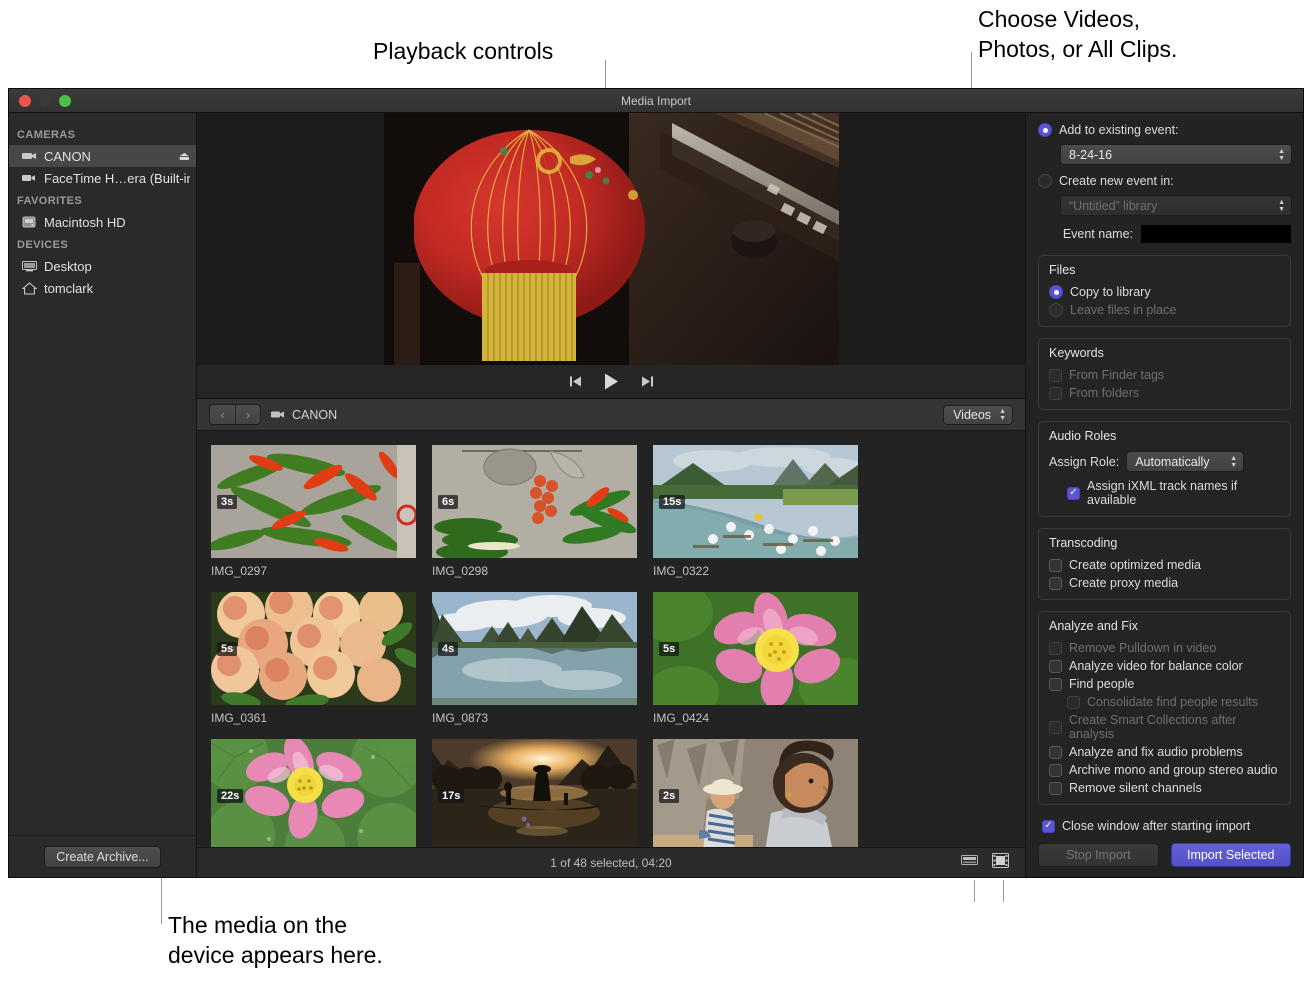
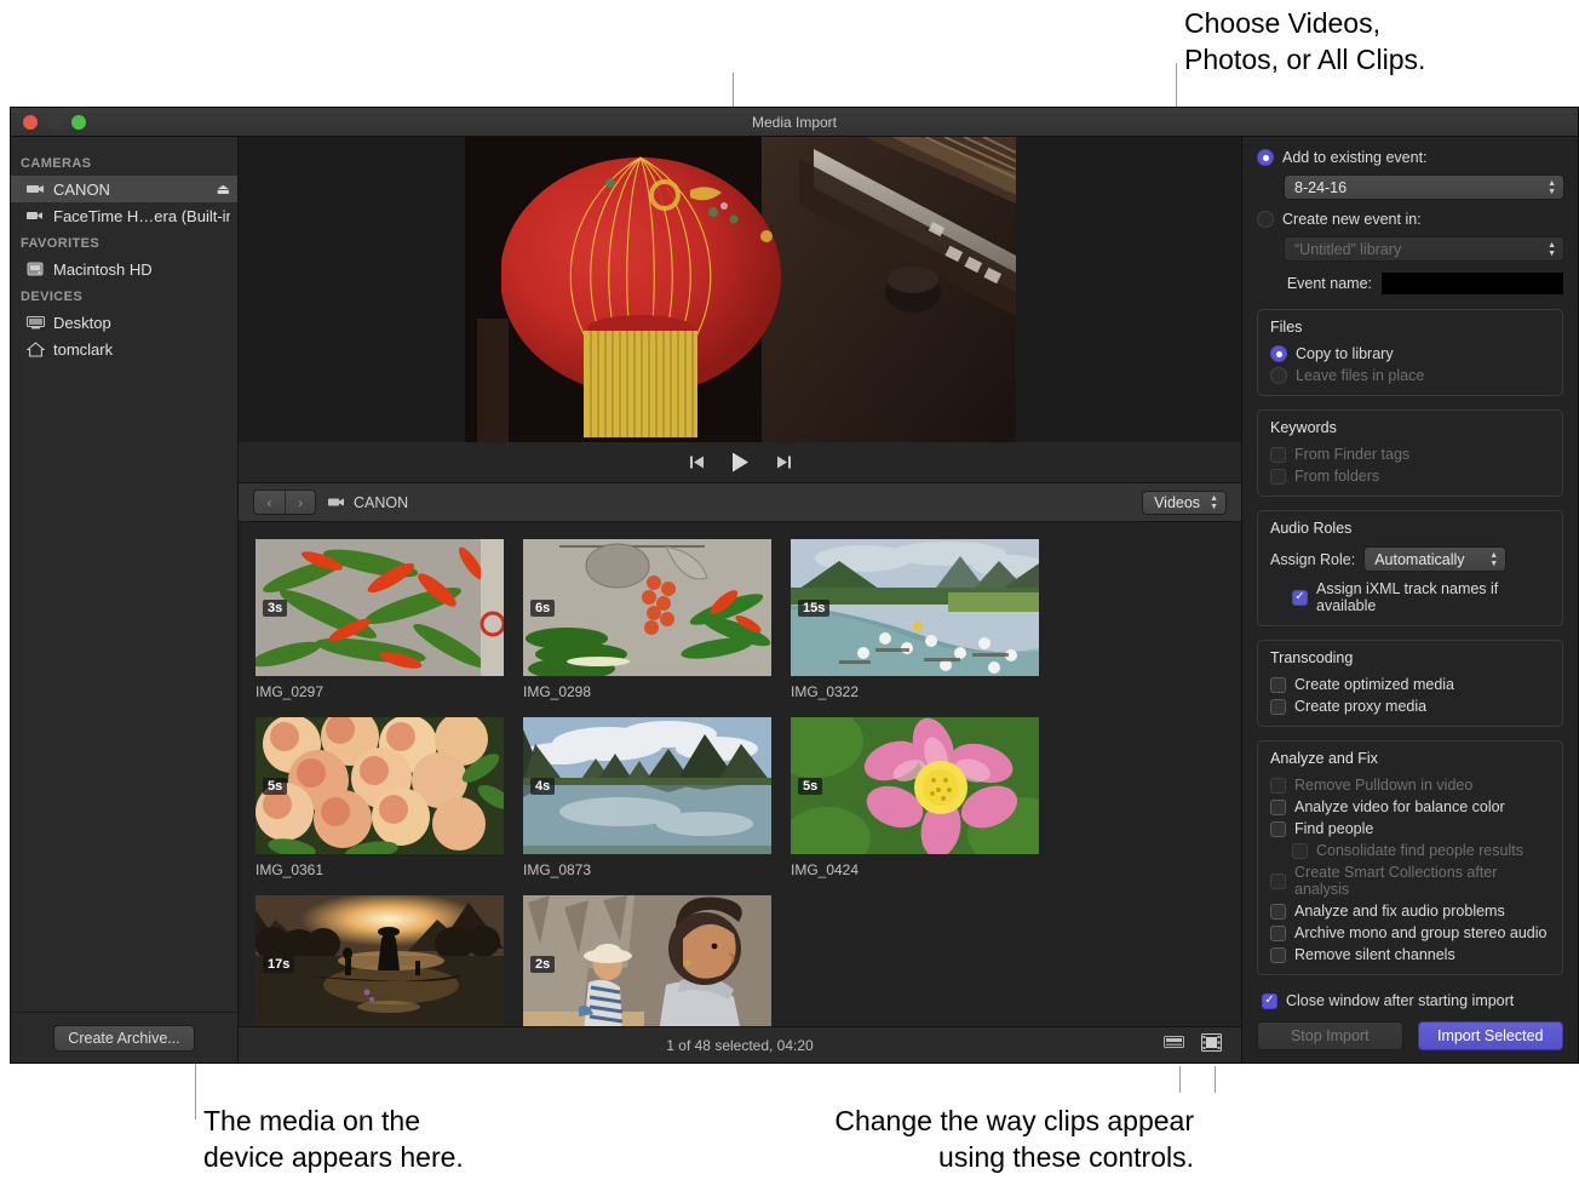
- Playback controls
  Choose Videos,
  Photos, or All Clips.
  The media on the
  device appears here.
+ Change the way clips appear
+ using these controls.
  Media Import
  CAMERAS
  CANON
  ⏏
  FaceTime H…era (Built-i
  FAVORITES
  Macintosh HD
  DEVICES
  Desktop
  tomclark
  Create Archive...
  ‹
  ›
  CANON
  Videos
  3s
  IMG_0297
  6s
  IMG_0298
  15s
  IMG_0322
  5s
  IMG_0361
  4s
  IMG_0873
  5s
  IMG_0424
- 22s
  17s
  2s
  1 of 48 selected, 04:20
  Add to existing event:
  8-24-16
  Create new event in:
  “Untitled” library
  Event name:
  Files
  Copy to library
  Leave files in place
  Keywords
  From Finder tags
  From folders
  Audio Roles
  Assign Role:
  Automatically
  ✓
  Assign iXML track names if available
  Transcoding
  Create optimized media
  Create proxy media
  Analyze and Fix
  Remove Pulldown in video
  Analyze video for balance color
  Find people
  Consolidate find people results
  Create Smart Collections after analysis
  Analyze and fix audio problems
  Archive mono and group stereo audio
  Remove silent channels
  ✓
  Close window after starting import
  Stop Import
  Import Selected
